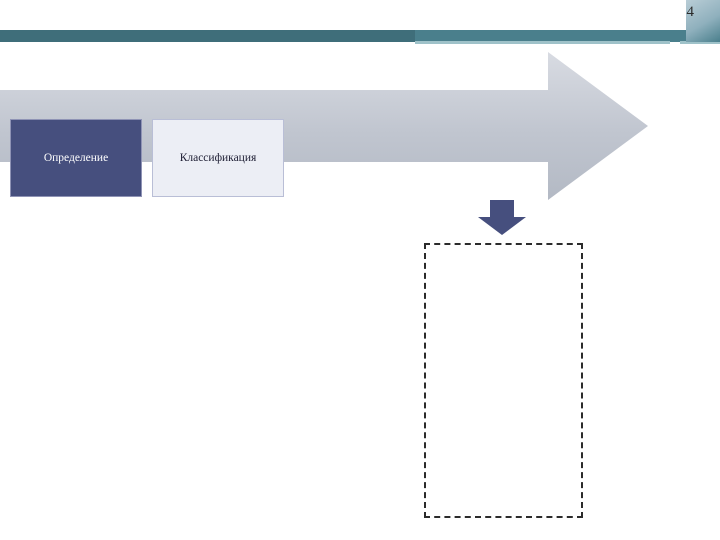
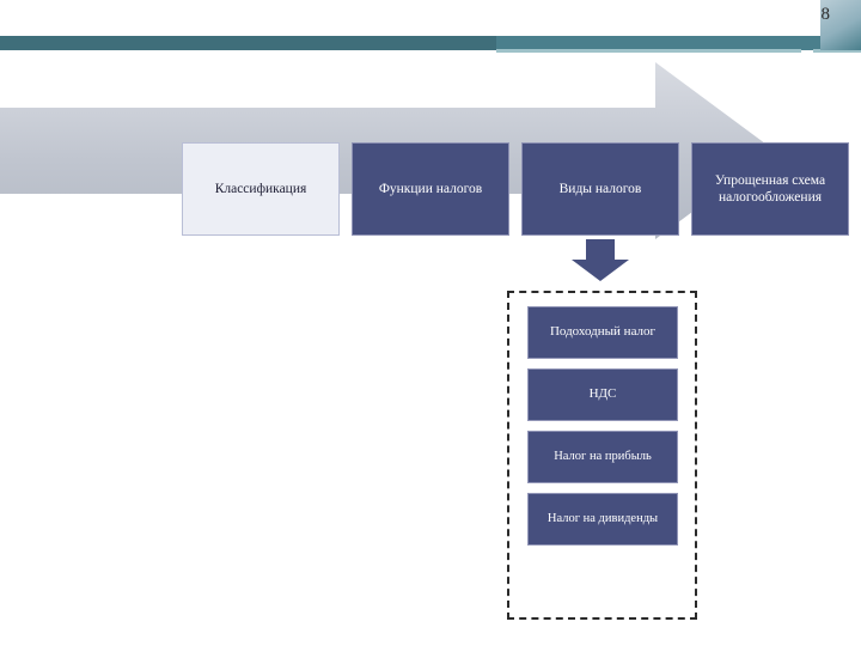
- 4
+ 8
- Определение
  Классификация
+ Функции налогов
+ Виды налогов
+ Упрощенная схема налогообложения
+ Подоходный налог
+ НДС
+ Налог на прибыль
+ Налог на дивиденды
